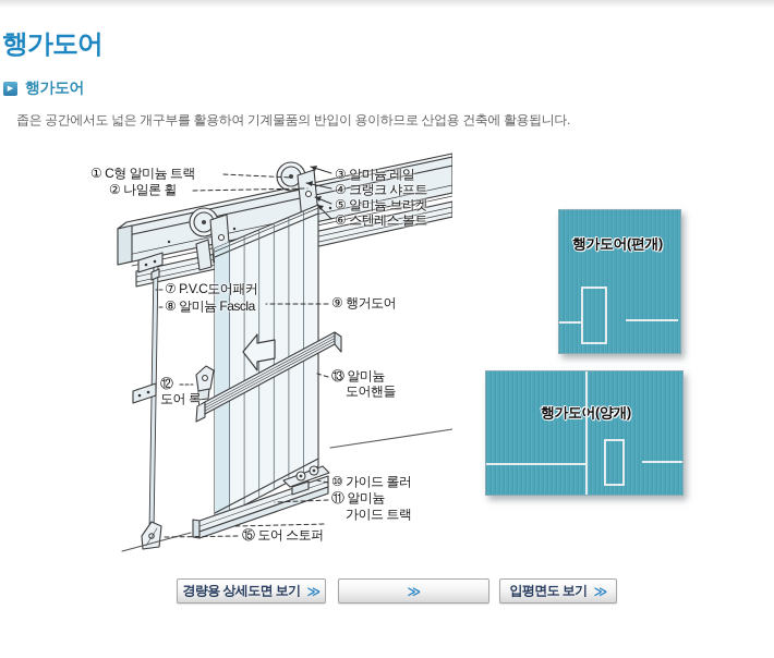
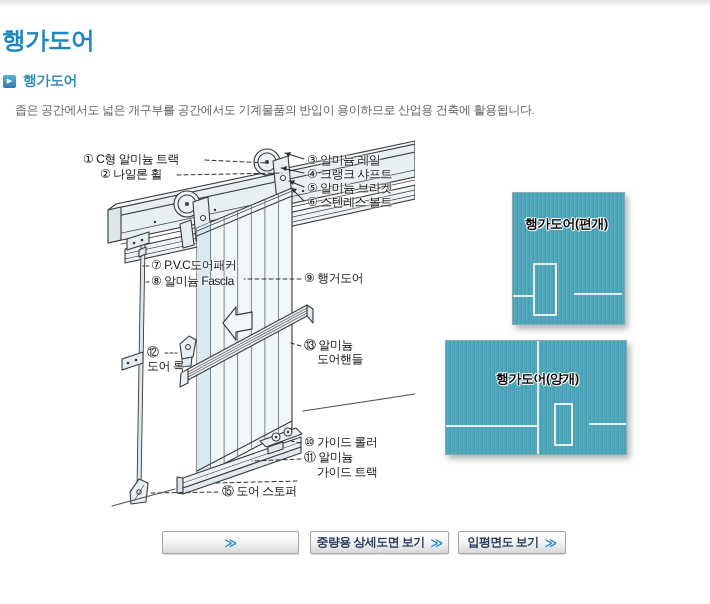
  행가도어
  행가도어
- 좁은 공간에서도 넓은 개구부를 활용하여 기계물품의 반입이 용이하므로 산업용 건축에 활용됩니다.
+ 좁은 공간에서도 넓은 개구부를 공간에서도 기계물품의 반입이 용이하므로 산업용 건축에 활용됩니다.
  ① C형 알미늄 트랙
  ② 나일론 휠
  ③ 알미늄 레일
  ④ 크랭크 샤프트
  ⑤ 알미늄 브라켓
  ⑥ 스텐레스 볼트
  ⑦ P.V.C도어패커
  ⑧ 알미늄 Fascla
  ⑨ 행거도어
  ⑫
  도어 록
  ⑬ 알미늄
  도어핸들
  ⑩ 가이드 롤러
  ⑪ 알미늄
  가이드 트랙
  ⑮ 도어 스토퍼
  행가도어(편개)
  행가도어(양개)
- 경량용 상세도면 보기
  ≫
+ 중량용 상세도면 보기
  ≫
  입평면도 보기
  ≫
